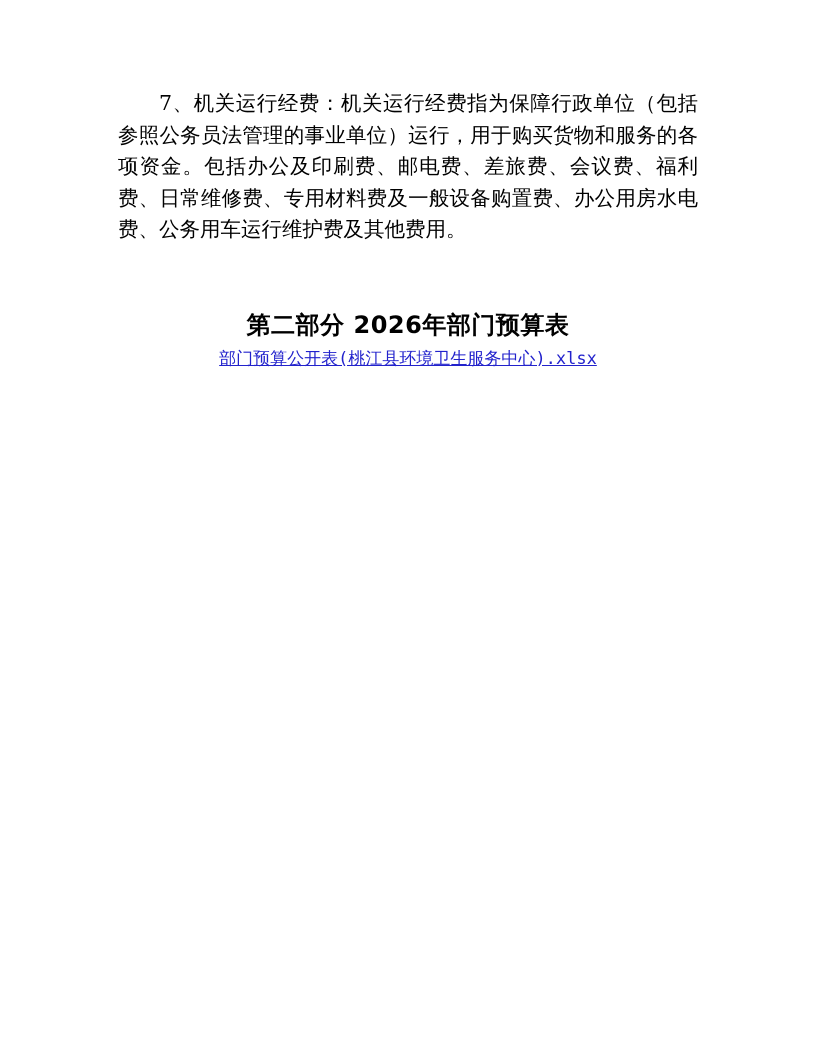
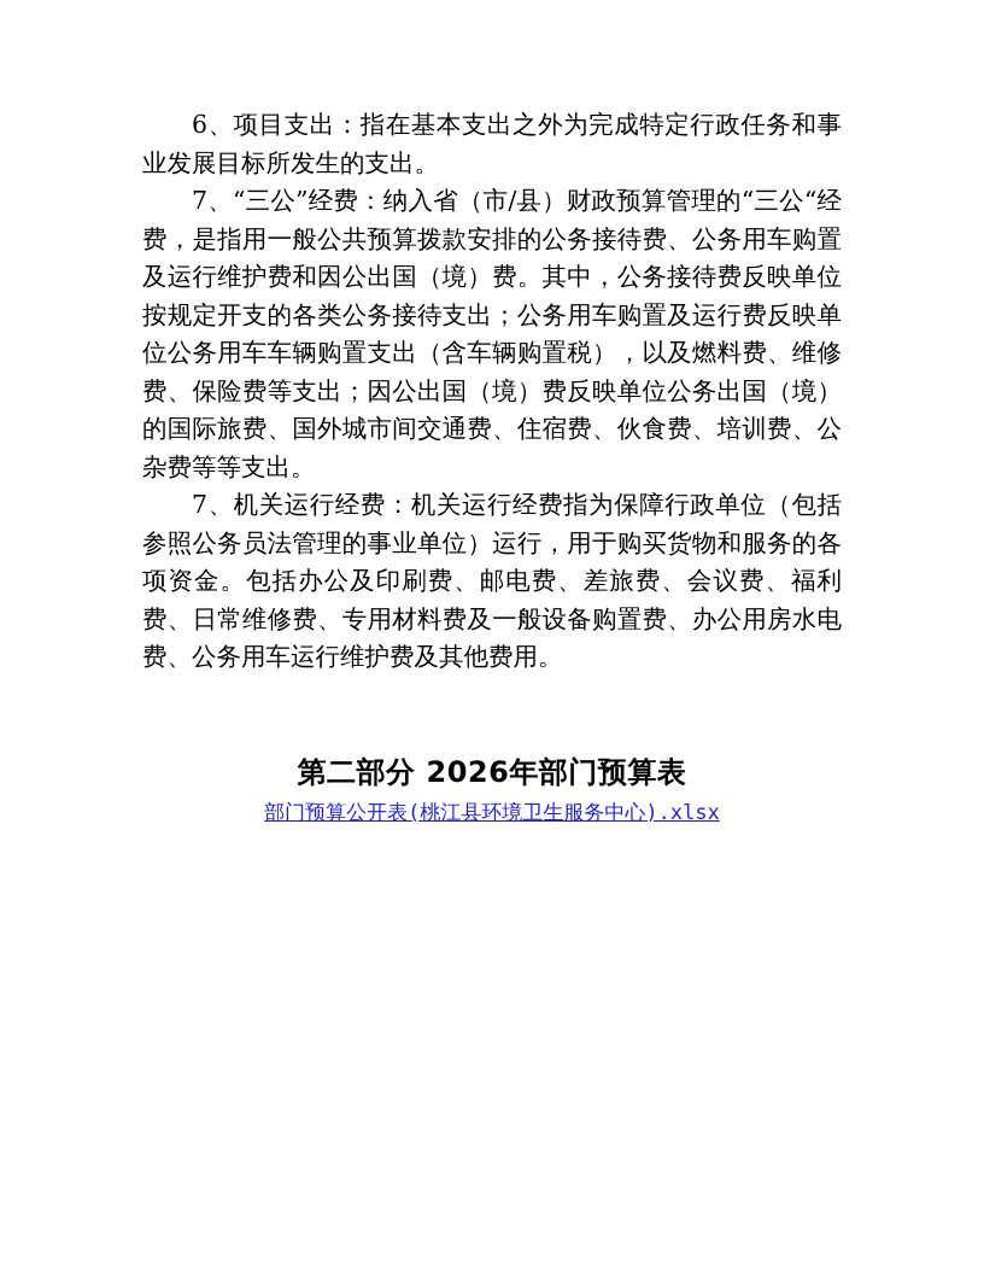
+ 6、项目支出：指在基本支出之外为完成特定行政任务和事业发展目标所发生的支出。
+ 7、“三公”经费：纳入省（市/县）财政预算管理的“三公“经费，是指用一般公共预算拨款安排的公务接待费、公务用车购置及运行维护费和因公出国（境）费。其中，公务接待费反映单位按规定开支的各类公务接待支出；公务用车购置及运行费反映单位公务用车车辆购置支出（含车辆购置税），以及燃料费、维修费、保险费等支出；因公出国（境）费反映单位公务出国（境）的国际旅费、国外城市间交通费、住宿费、伙食费、培训费、公杂费等等支出。
  7、机关运行经费：机关运行经费指为保障行政单位（包括参照公务员法管理的事业单位）运行，用于购买货物和服务的各项资金。包括办公及印刷费、邮电费、差旅费、会议费、福利费、日常维修费、专用材料费及一般设备购置费、办公用房水电费、公务用车运行维护费及其他费用。
  第二部分 2026年部门预算表
  部门预算公开表(桃江县环境卫生服务中心).xlsx
